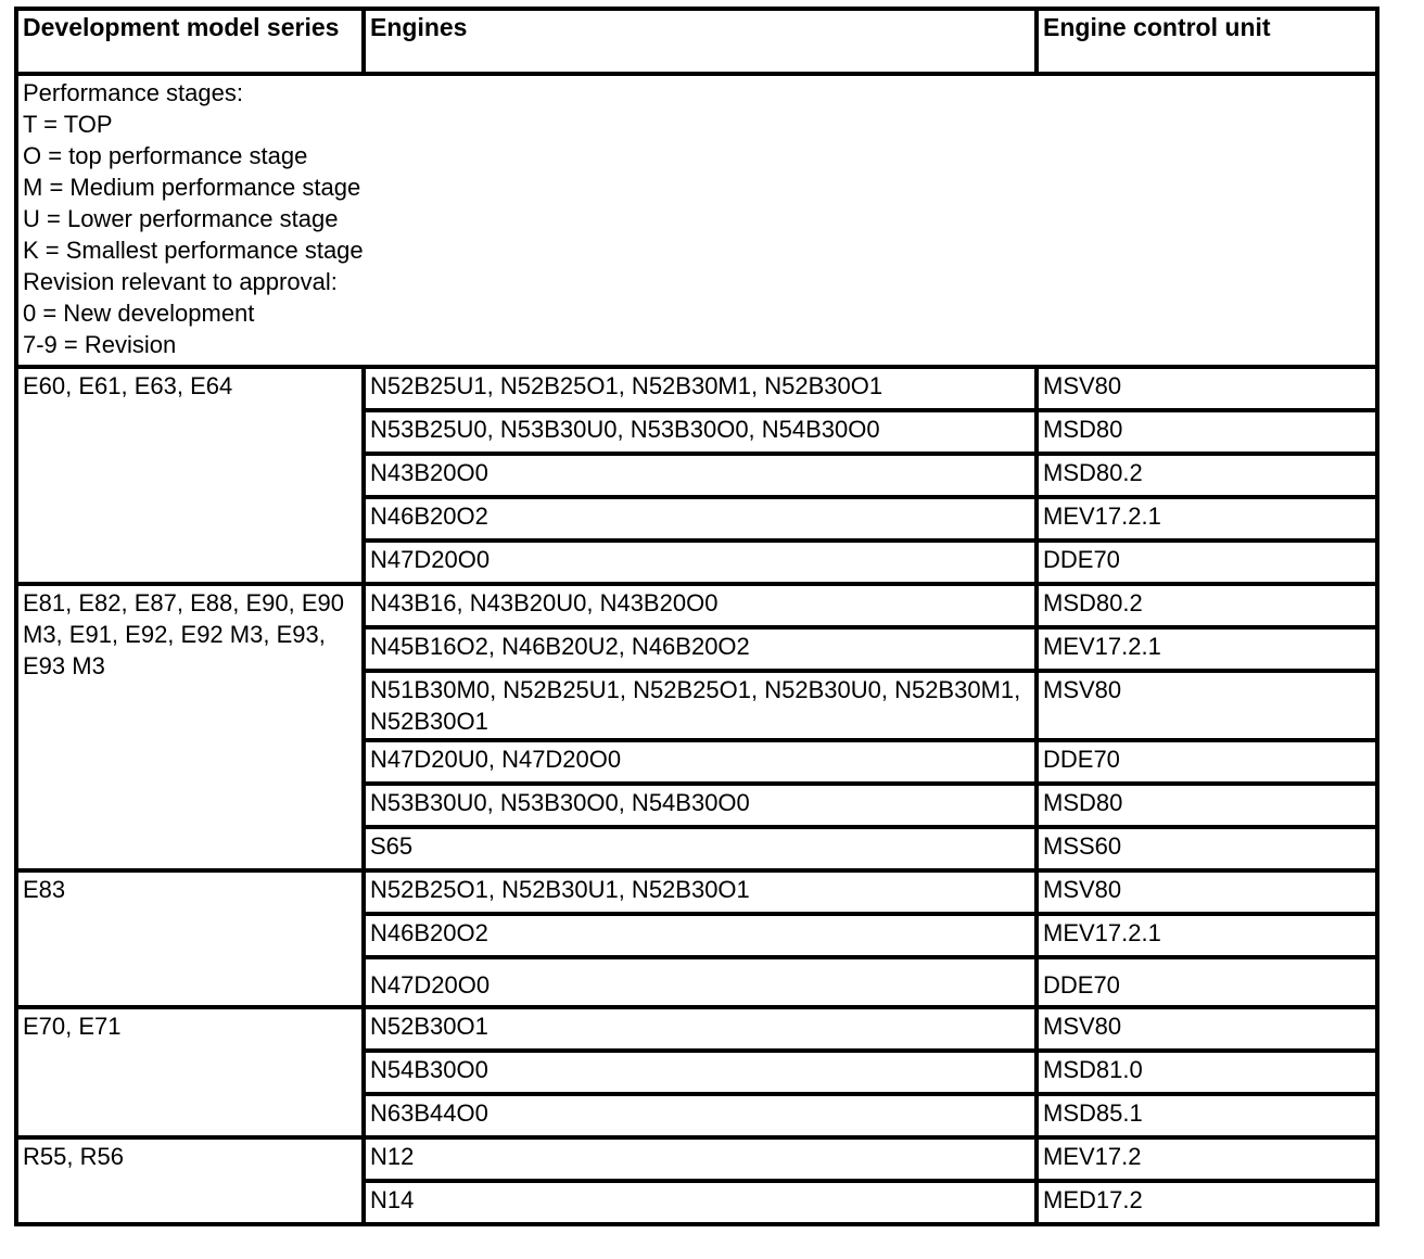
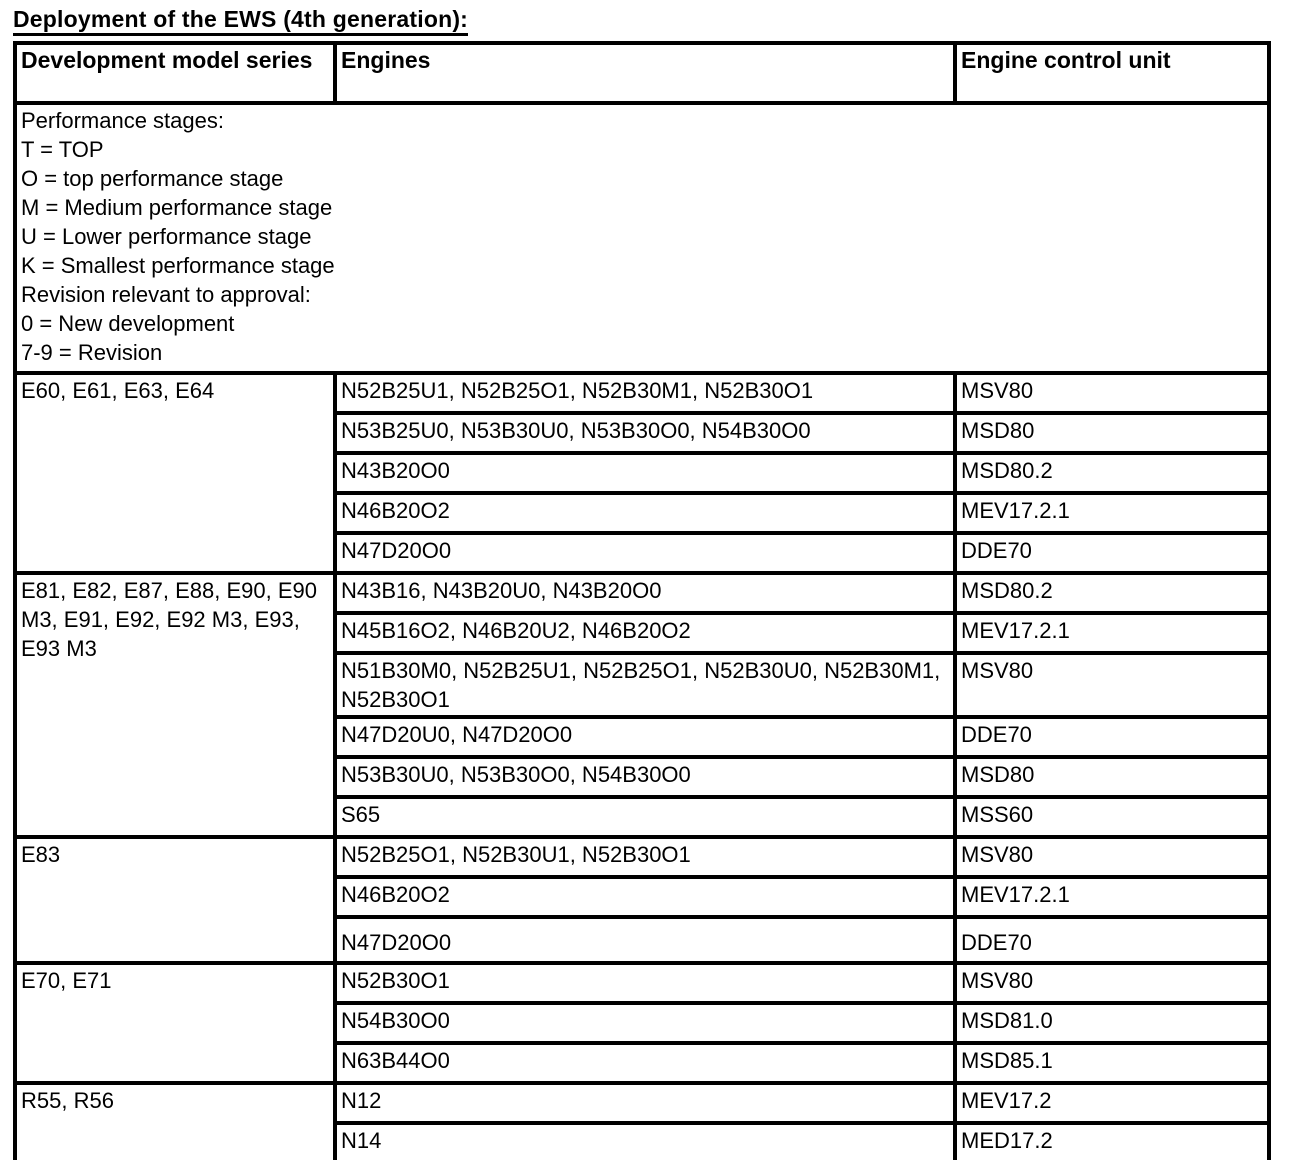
+ Deployment of the EWS (4th generation):
  Development model series	Engines	Engine control unit
  Performance stages:T = TOPO = top performance stageM = Medium performance stageU = Lower performance stageK = Smallest performance stageRevision relevant to approval:0 = New development7-9 = Revision
  E60, E61, E63, E64	N52B25U1, N52B25O1, N52B30M1, N52B30O1	MSV80
  N53B25U0, N53B30U0, N53B30O0, N54B30O0	MSD80
  N43B20O0	MSD80.2
  N46B20O2	MEV17.2.1
  N47D20O0	DDE70
  E81, E82, E87, E88, E90, E90 M3, E91, E92, E92 M3, E93, E93 M3	N43B16, N43B20U0, N43B20O0	MSD80.2
  N45B16O2, N46B20U2, N46B20O2	MEV17.2.1
  N51B30M0, N52B25U1, N52B25O1, N52B30U0, N52B30M1, N52B30O1	MSV80
  N47D20U0, N47D20O0	DDE70
  N53B30U0, N53B30O0, N54B30O0	MSD80
  S65	MSS60
  E83	N52B25O1, N52B30U1, N52B30O1	MSV80
  N46B20O2	MEV17.2.1
  N47D20O0	DDE70
  E70, E71	N52B30O1	MSV80
  N54B30O0	MSD81.0
  N63B44O0	MSD85.1
  R55, R56	N12	MEV17.2
  N14	MED17.2
